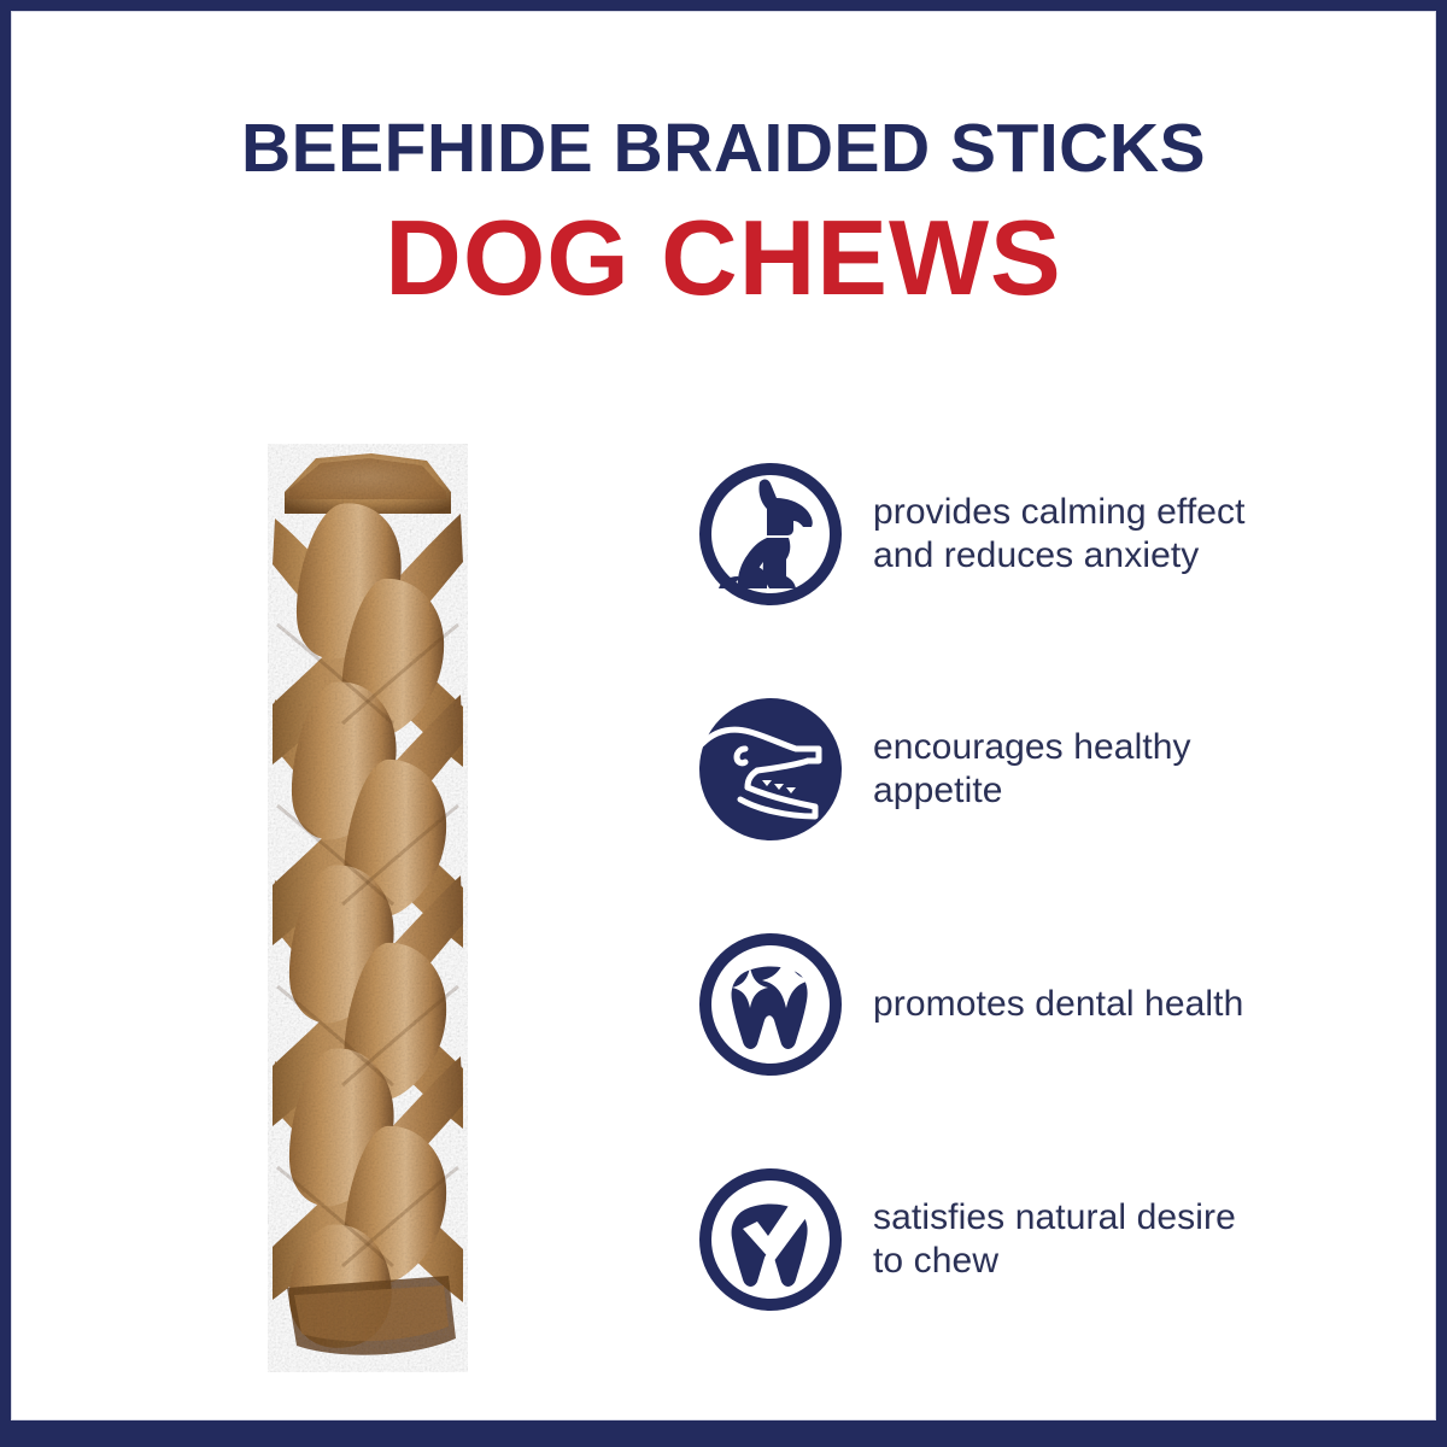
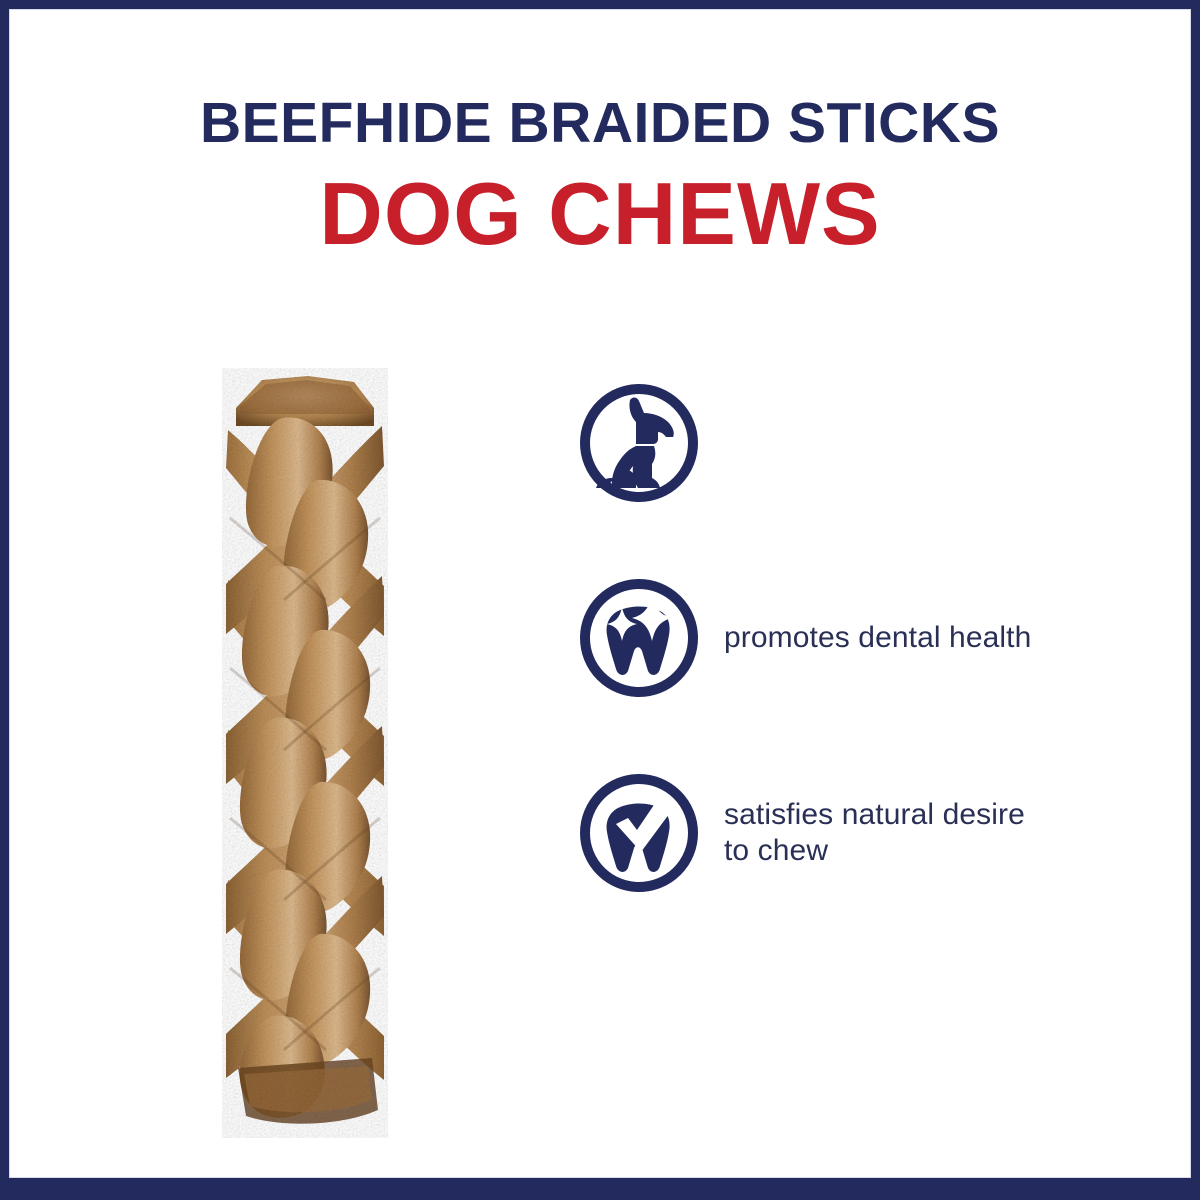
  BEEFHIDE BRAIDED STICKS
  DOG CHEWS
- provides calming effect
- and reduces anxiety
- encourages healthy
- appetite
  promotes dental health
  satisfies natural desire
  to chew
